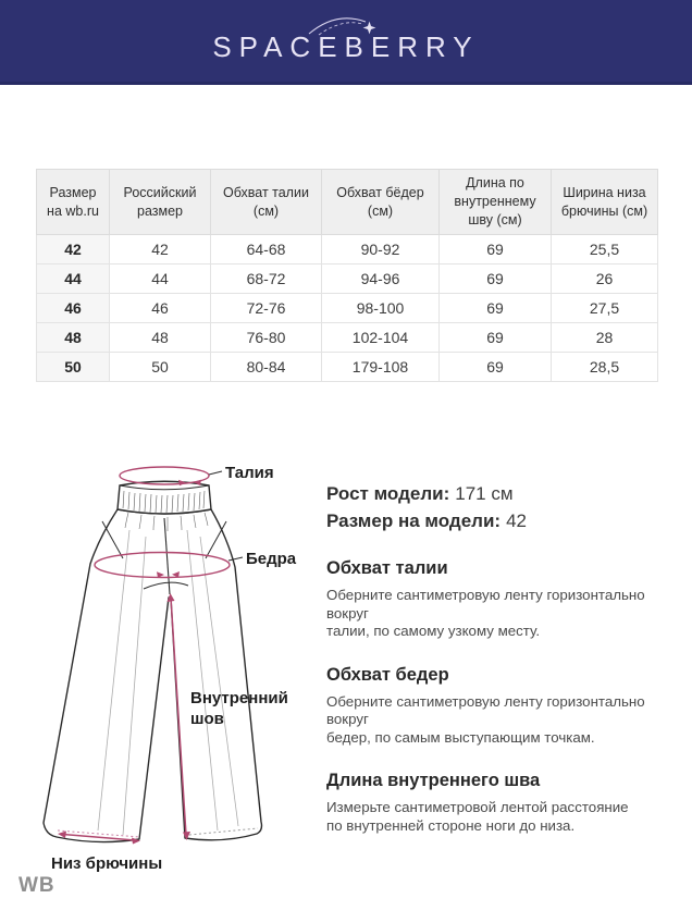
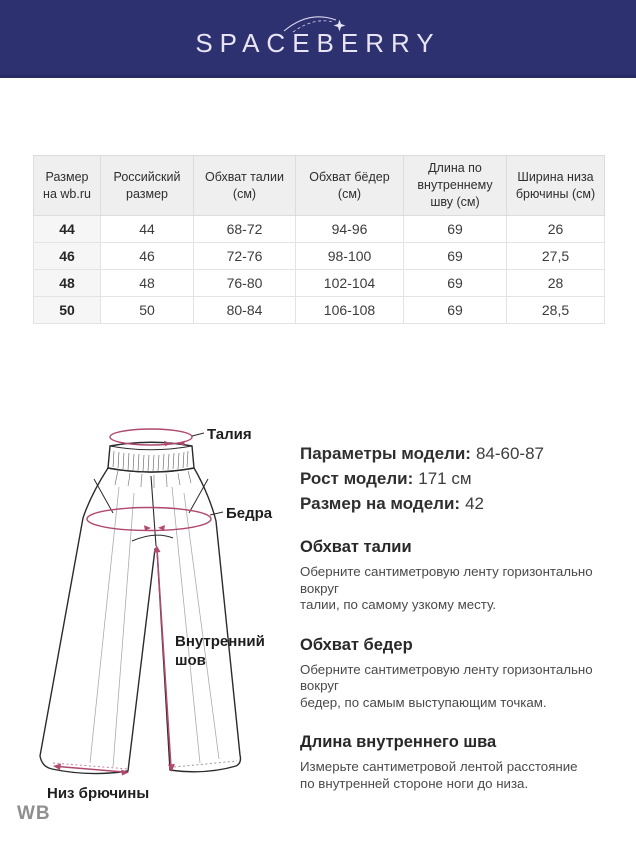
  SPACEBERRY
  Размер на wb.ru	Российский размер	Обхват талии (см)	Обхват бёдер (см)	Длина по внутреннему шву (см)	Ширина низа брючины (см)
- 42	42	64-68	90-92	69	25,5
  44	44	68-72	94-96	69	26
  46	46	72-76	98-100	69	27,5
  48	48	76-80	102-104	69	28
- 50	50	80-84	179-108	69	28,5
+ 50	50	80-84	106-108	69	28,5
  Талия
  Бедра
  Внутренний
  шов
  Низ брючины
+ Параметры модели: 84-60-87
  Рост модели: 171 см
  Размер на модели: 42
  Обхват талии
  Оберните сантиметровую ленту горизонтально вокруг
  талии, по самому узкому месту.
  Обхват бедер
  Оберните сантиметровую ленту горизонтально вокруг
  бедер, по самым выступающим точкам.
  Длина внутреннего шва
  Измерьте сантиметровой лентой расстояние
  по внутренней стороне ноги до низа.
  WB
